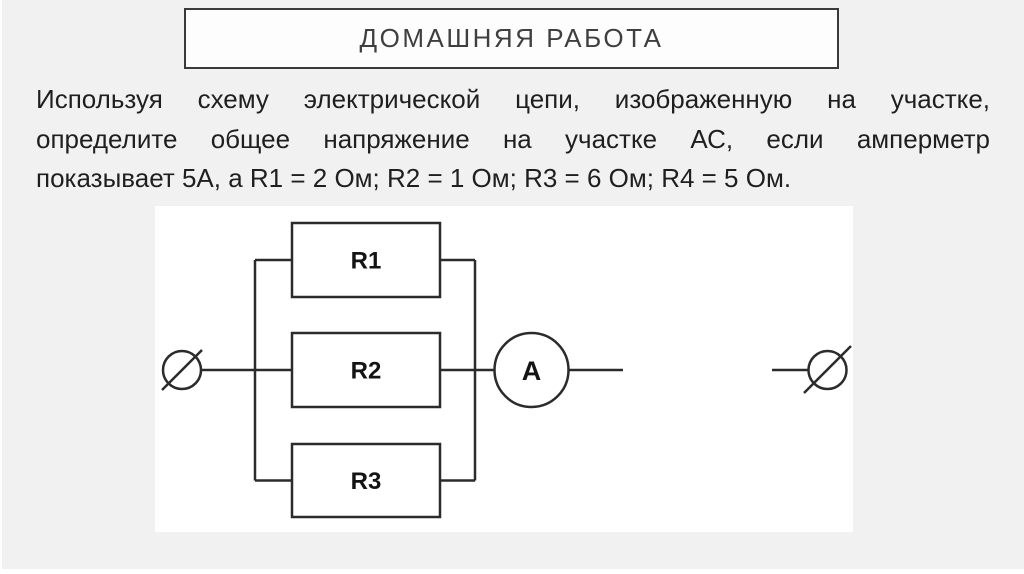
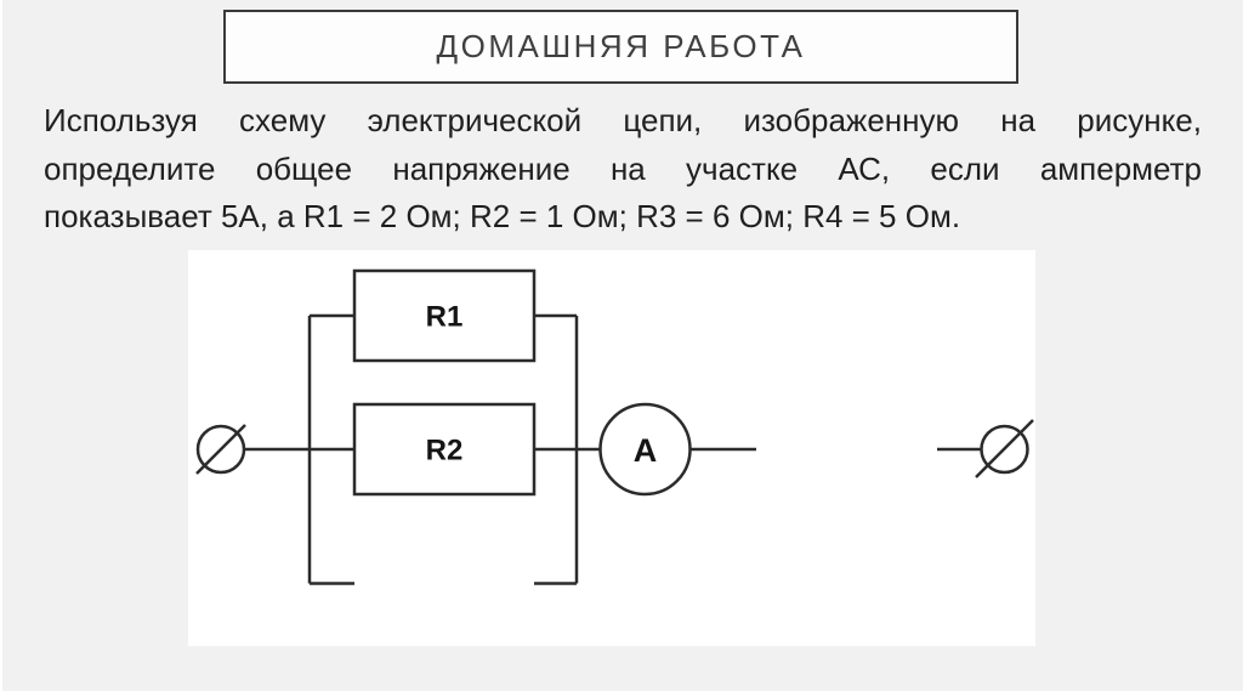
  ДОМАШНЯЯ РАБОТА
- Используя схему электрической цепи, изображенную на участке,
+ Используя схему электрической цепи, изображенную на рисунке,
  определите общее напряжение на участке АС, если амперметр
  показывает 5А, а R1 = 2 Ом; R2 = 1 Ом; R3 = 6 Ом; R4 = 5 Ом.
  R1
  R2
- R3
  A
